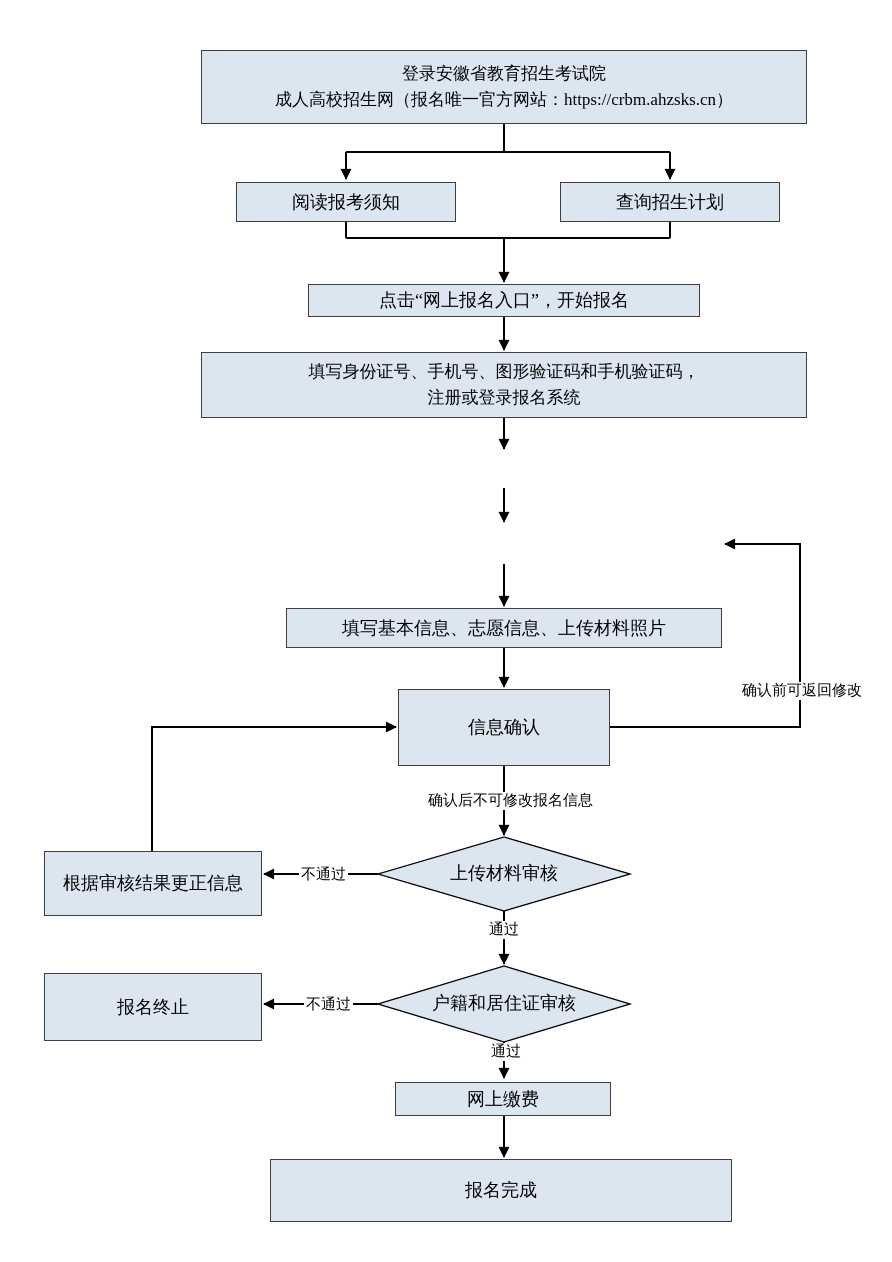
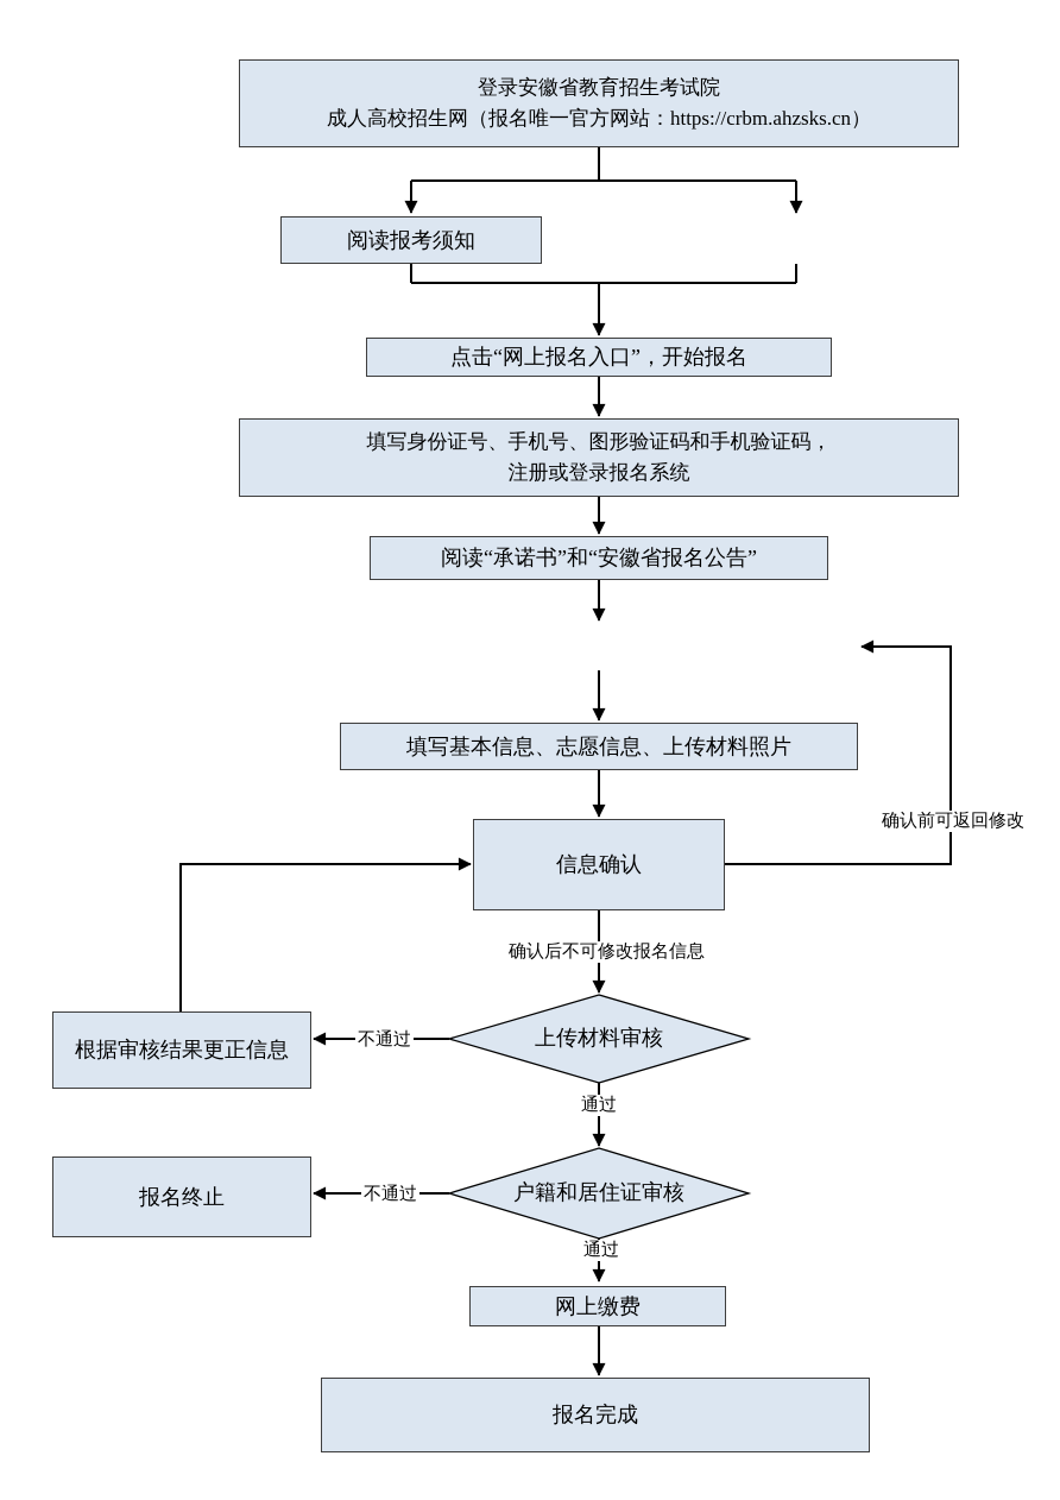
  登录安徽省教育招生考试院
  成人高校招生网（报名唯一官方网站：https://crbm.ahzsks.cn）
  阅读报考须知
- 查询招生计划
  点击“网上报名入口”，开始报名
  填写身份证号、手机号、图形验证码和手机验证码，
  注册或登录报名系统
+ 阅读“承诺书”和“安徽省报名公告”
  填写基本信息、志愿信息、上传材料照片
  信息确认
  根据审核结果更正信息
  报名终止
  网上缴费
  报名完成
  上传材料审核
  户籍和居住证审核
  确认前可返回修改
  确认后不可修改报名信息
  不通过
  通过
  不通过
  通过
